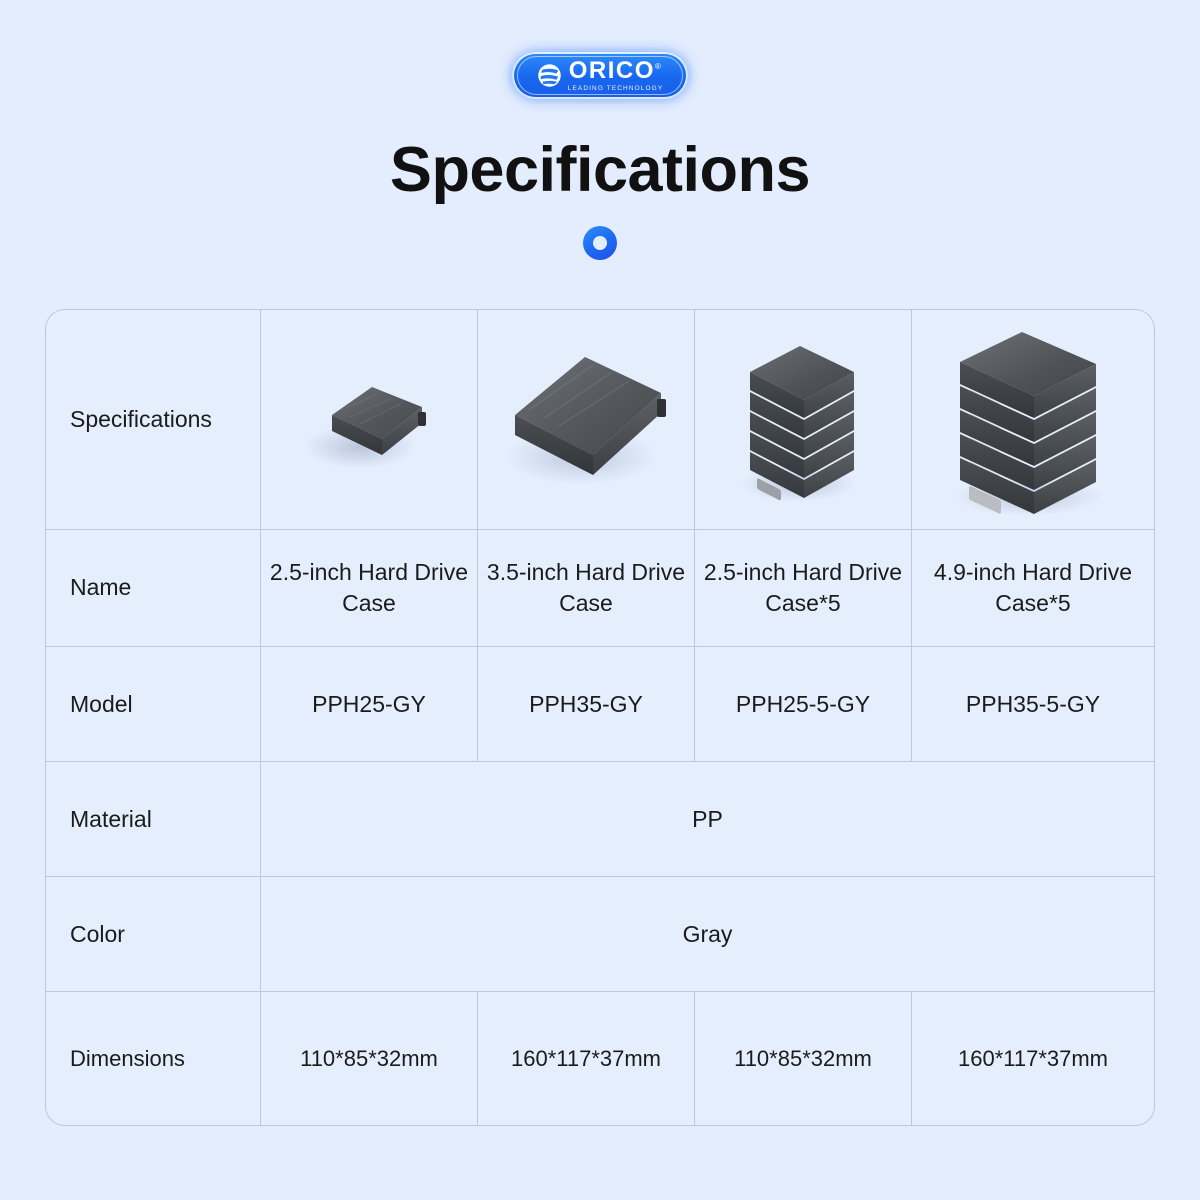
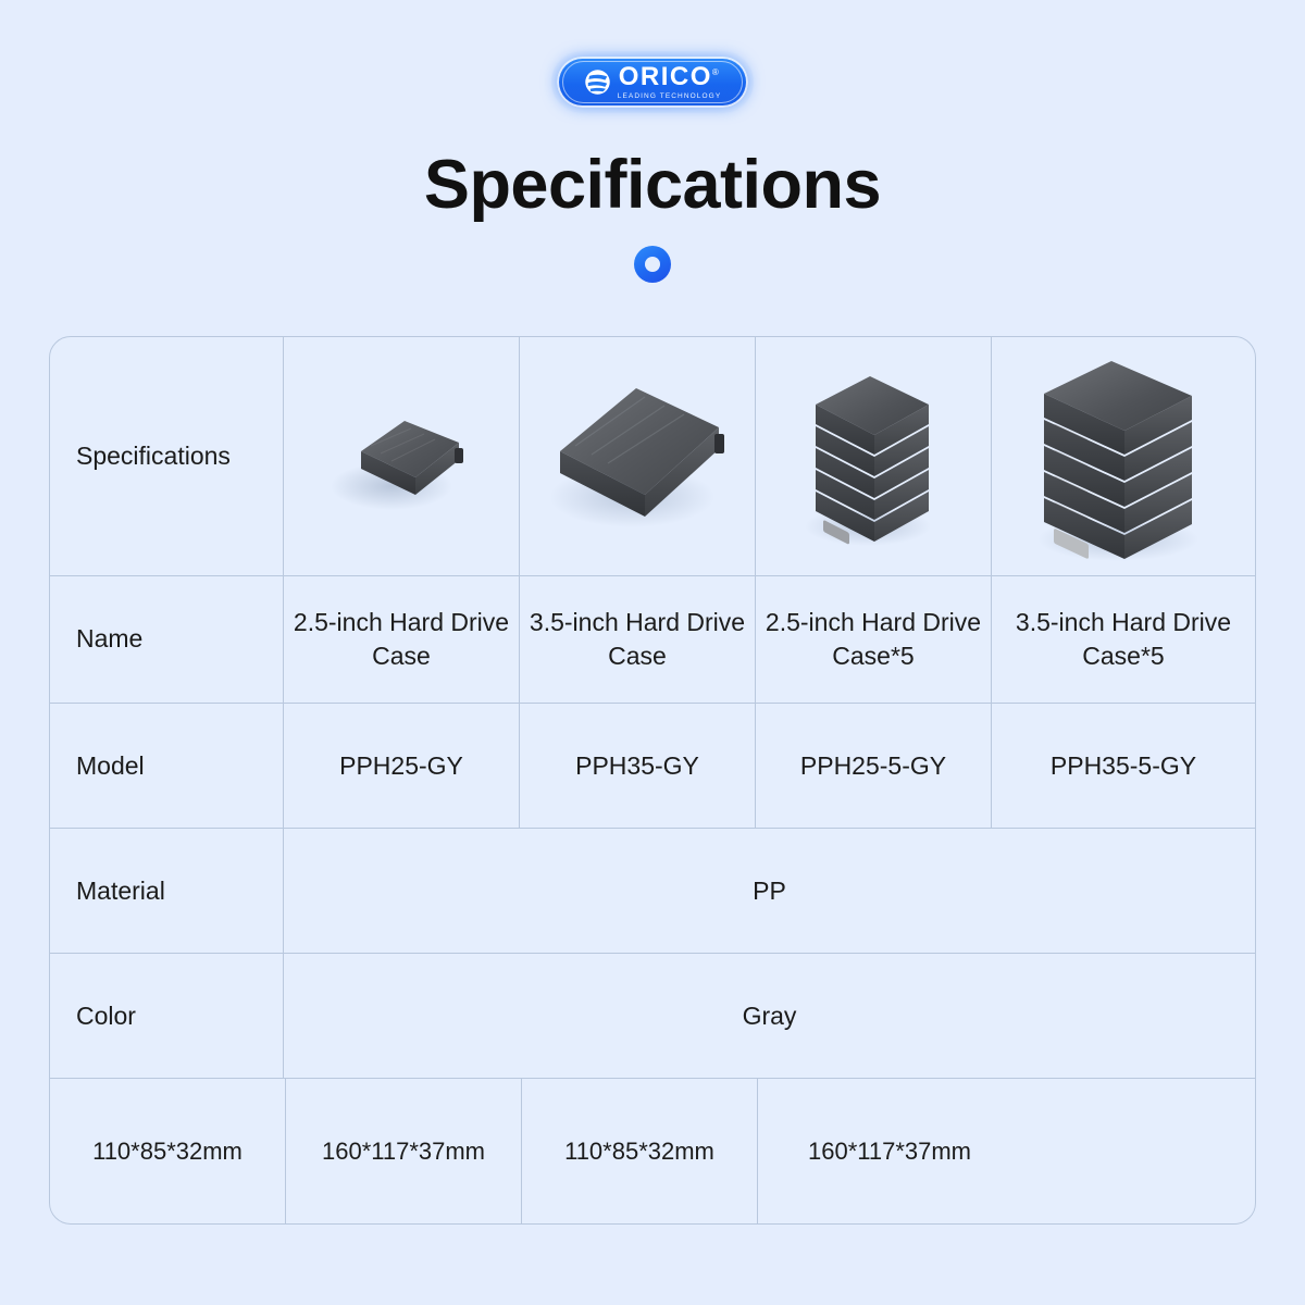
  ORICO®
  Specifications
  Specifications
  Name
  2.5-inch Hard Drive Case
  3.5-inch Hard Drive Case
  2.5-inch Hard Drive Case*5
- 4.9-inch Hard Drive Case*5
+ 3.5-inch Hard Drive Case*5
  Model
  PPH25-GY
  PPH35-GY
  PPH25-5-GY
  PPH35-5-GY
  Material
  PP
  Color
  Gray
- Dimensions
  110*85*32mm
  160*117*37mm
  110*85*32mm
  160*117*37mm
